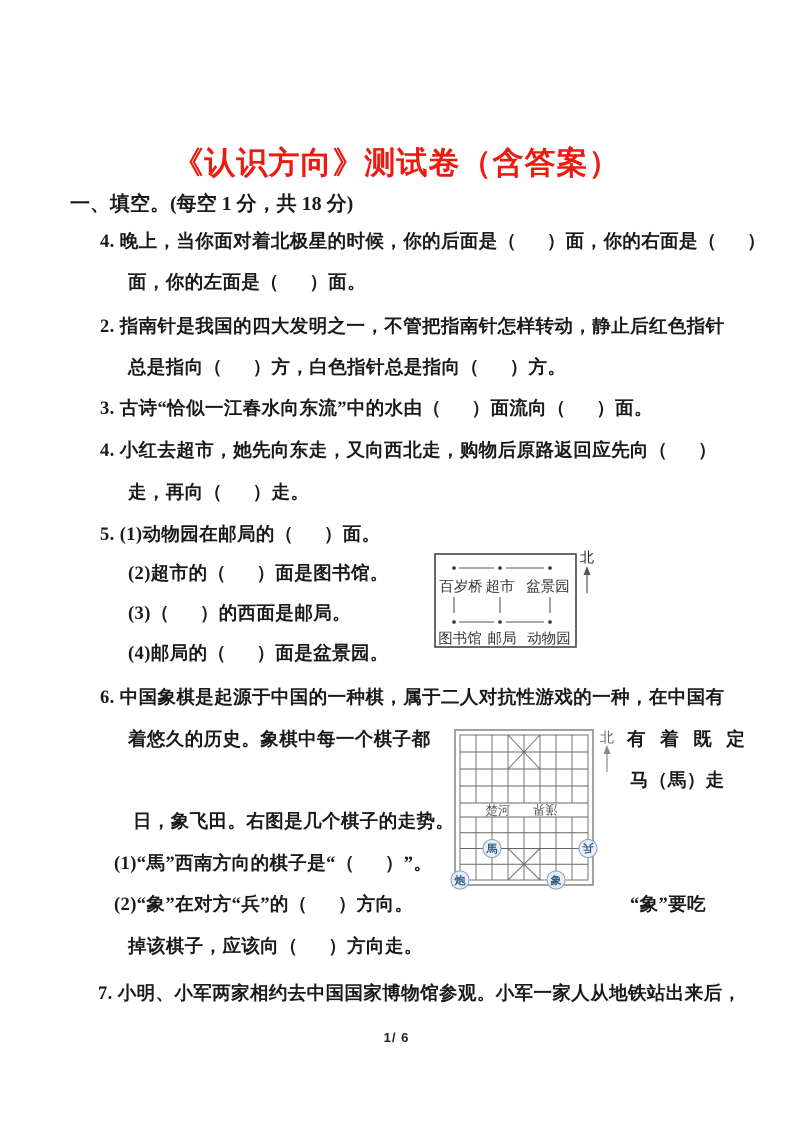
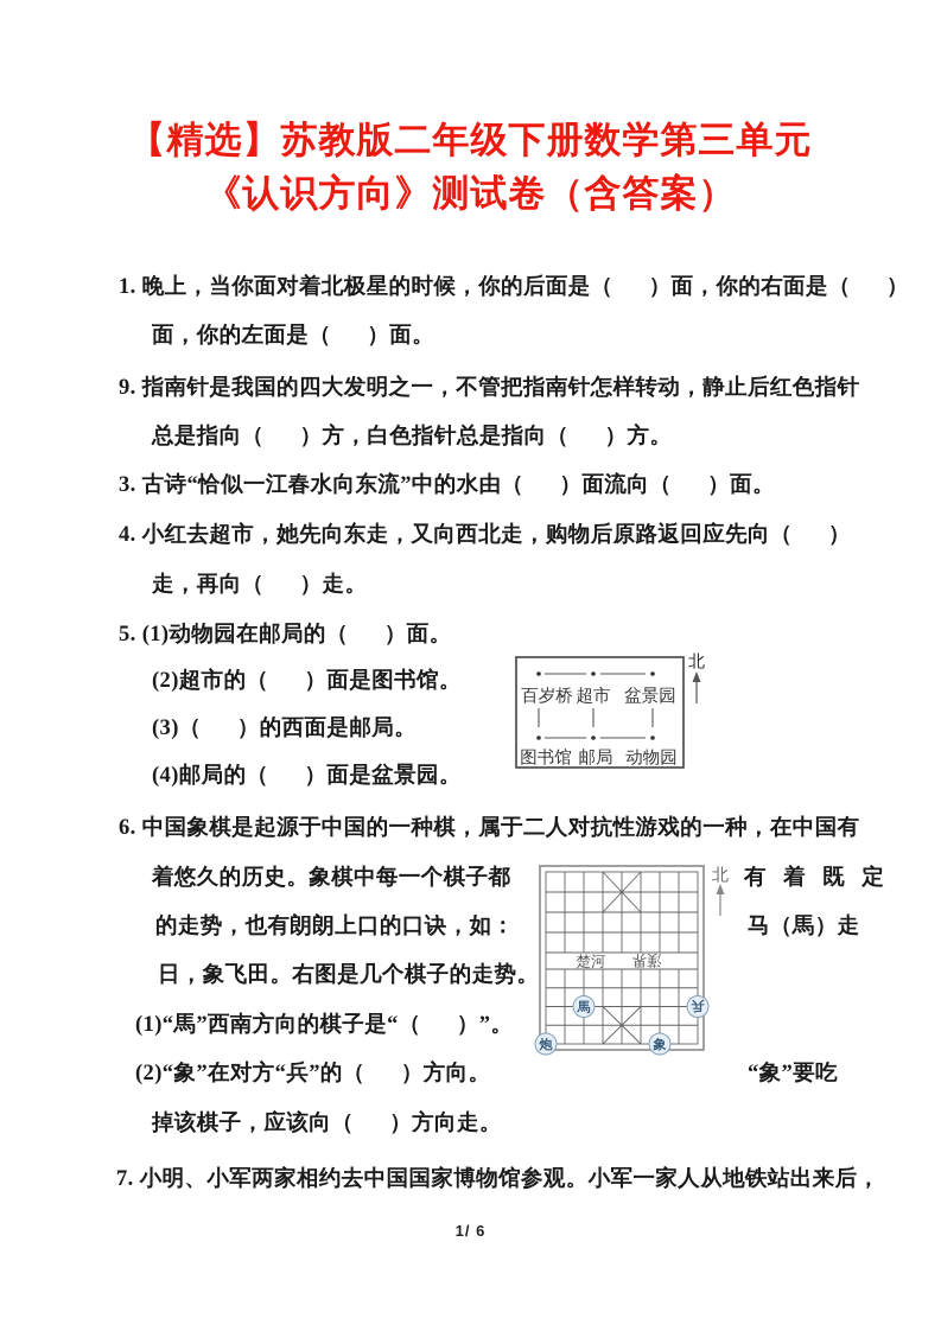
+ 【精选】苏教版二年级下册数学第三单元
  《认识方向》测试卷（含答案）
- 一、填空。(每空 1 分，共 18 分)
- 4. 晚上，当你面对着北极星的时候，你的后面是（ ）面，你的右面是（ ）
+ 1. 晚上，当你面对着北极星的时候，你的后面是（ ）面，你的右面是（ ）
  面，你的左面是（ ）面。
- 2. 指南针是我国的四大发明之一，不管把指南针怎样转动，静止后红色指针
+ 9. 指南针是我国的四大发明之一，不管把指南针怎样转动，静止后红色指针
  总是指向（ ）方，白色指针总是指向（ ）方。
  3. 古诗“恰似一江春水向东流”中的水由（ ）面流向（ ）面。
  4. 小红去超市，她先向东走，又向西北走，购物后原路返回应先向（ ）
  走，再向（ ）走。
  5. (1)动物园在邮局的（ ）面。
  (2)超市的（ ）面是图书馆。
  (3)（ ）的西面是邮局。
  (4)邮局的（ ）面是盆景园。
  百岁桥
  超市
  盆景园
  图书馆
  邮局
  动物园
  北
  6. 中国象棋是起源于中国的一种棋，属于二人对抗性游戏的一种，在中国有
  着悠久的历史。象棋中每一个棋子都
  有 着 既 定
+ 的走势，也有朗朗上口的口诀，如：
  马（馬）走
  日，象飞田。右图是几个棋子的走势。
  (1)“馬”西南方向的棋子是“（ ）”。
  (2)“象”在对方“兵”的（ ）方向。
  “象”要吃
  掉该棋子，应该向（ ）方向走。
  楚河
  馬
  炮
  象
  北
  7. 小明、小军两家相约去中国国家博物馆参观。小军一家人从地铁站出来后，
  1/ 6
